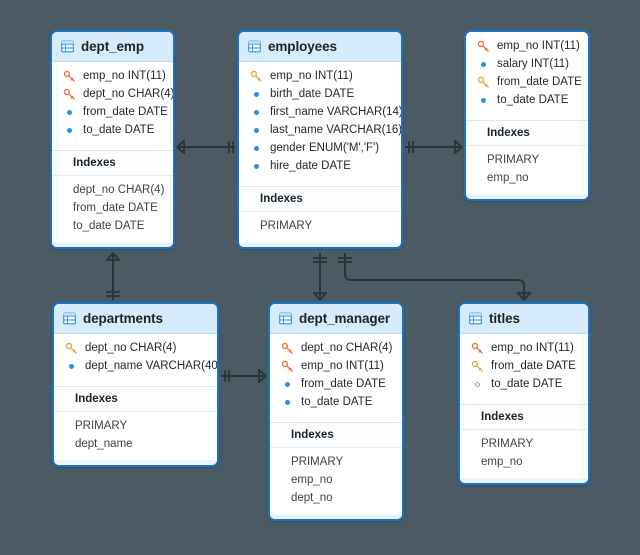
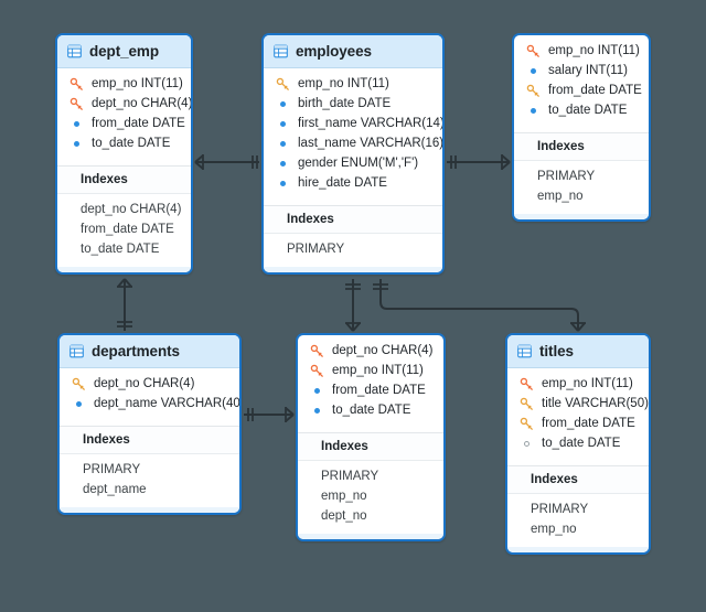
  dept_emp
  emp_no INT(11)
  dept_no CHAR(4)
  from_date DATE
  to_date DATE
  Indexes
  dept_no CHAR(4)
  from_date DATE
  to_date DATE
  employees
  emp_no INT(11)
  birth_date DATE
  first_name VARCHAR(14)
  last_name VARCHAR(16)
  gender ENUM('M','F')
  hire_date DATE
  Indexes
  PRIMARY
  emp_no INT(11)
  salary INT(11)
  from_date DATE
  to_date DATE
  Indexes
  PRIMARY
  emp_no
  departments
  dept_no CHAR(4)
  dept_name VARCHAR(40
  Indexes
  PRIMARY
  dept_name
- dept_manager
  dept_no CHAR(4)
  emp_no INT(11)
  from_date DATE
  to_date DATE
  Indexes
  PRIMARY
  emp_no
  dept_no
  titles
  emp_no INT(11)
+ title VARCHAR(50)
  from_date DATE
  to_date DATE
  Indexes
  PRIMARY
  emp_no
